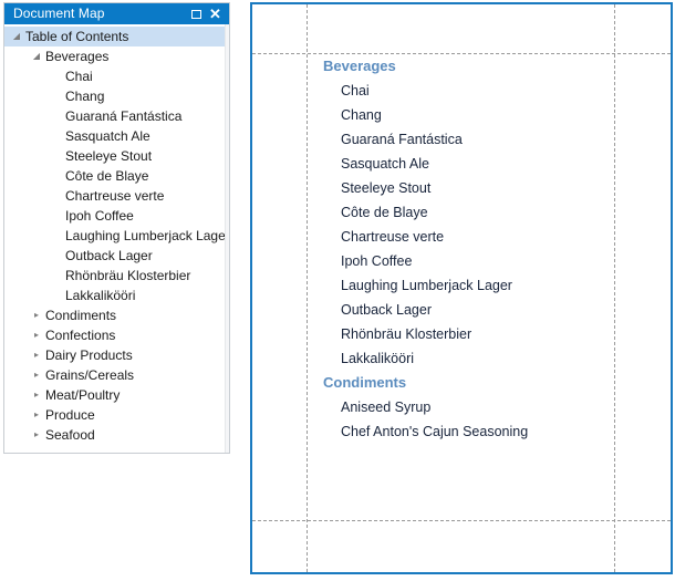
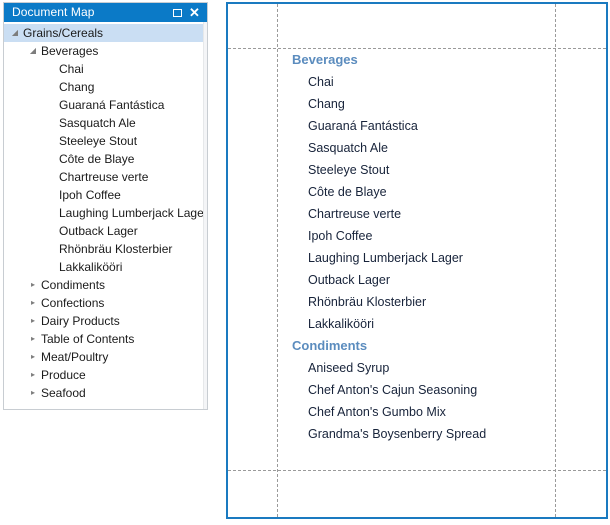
  Document Map
  ✕
  ◢
- Table of Contents
+ Grains/Cereals
  ◢
  Beverages
  Chai
  Chang
  Guaraná Fantástica
  Sasquatch Ale
  Steeleye Stout
  Côte de Blaye
  Chartreuse verte
  Ipoh Coffee
  Laughing Lumberjack Lage
  Outback Lager
  Rhönbräu Klosterbier
  Lakkalikööri
  ▸
  Condiments
  ▸
  Confections
  ▸
  Dairy Products
  ▸
- Grains/Cereals
+ Table of Contents
  ▸
  Meat/Poultry
  ▸
  Produce
  ▸
  Seafood
  Beverages
  Chai
  Chang
  Guaraná Fantástica
  Sasquatch Ale
  Steeleye Stout
  Côte de Blaye
  Chartreuse verte
  Ipoh Coffee
  Laughing Lumberjack Lager
  Outback Lager
  Rhönbräu Klosterbier
  Lakkalikööri
  Condiments
  Aniseed Syrup
  Chef Anton's Cajun Seasoning
+ Chef Anton's Gumbo Mix
+ Grandma's Boysenberry Spread
